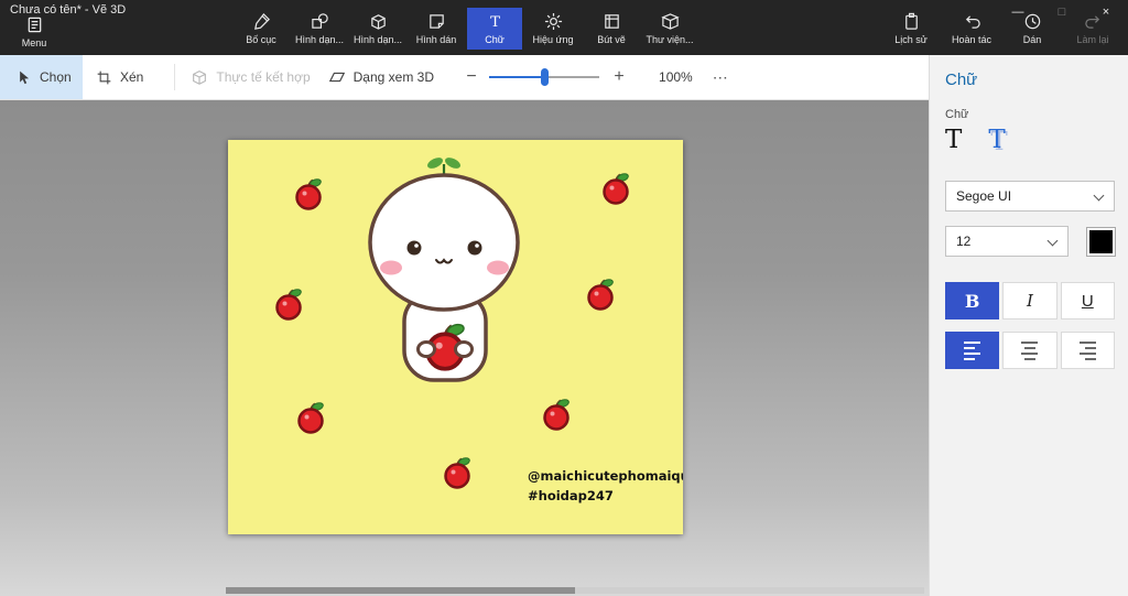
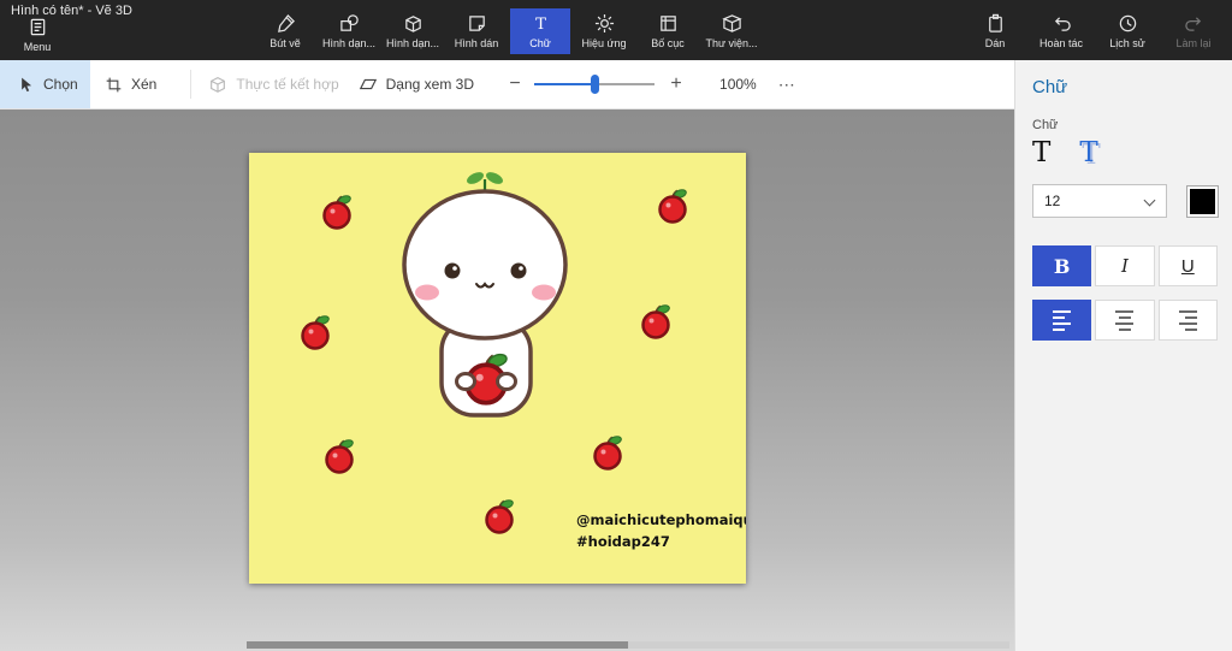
- Chưa có tên* - Vẽ 3D
+ Hình có tên* - Vẽ 3D
- —
- □
- ×
  Menu
- Bố cục
+ Bút vẽ
  Hình dạn...
  Hình dạn...
  Hình dán
  T
  Chữ
  Hiệu ứng
- Bút vẽ
+ Bố cục
  Thư viện...
- Lịch sử
+ Dán
  Hoàn tác
- Dán
+ Lịch sử
  Làm lại
  Chọn
  Xén
  Thực tế kết hợp
  Dạng xem 3D
  −
  +
  100%
  ⋯
  @maichicutephomaiq
  #hoidap247
  Chữ
  Chữ
  T
  T
- Segoe UI
  12
  B
  I
  U
